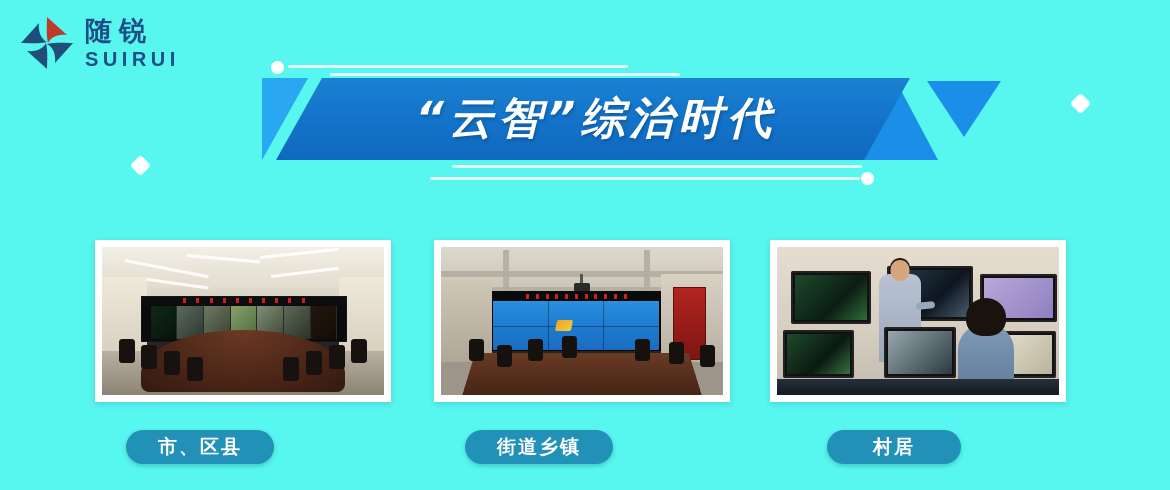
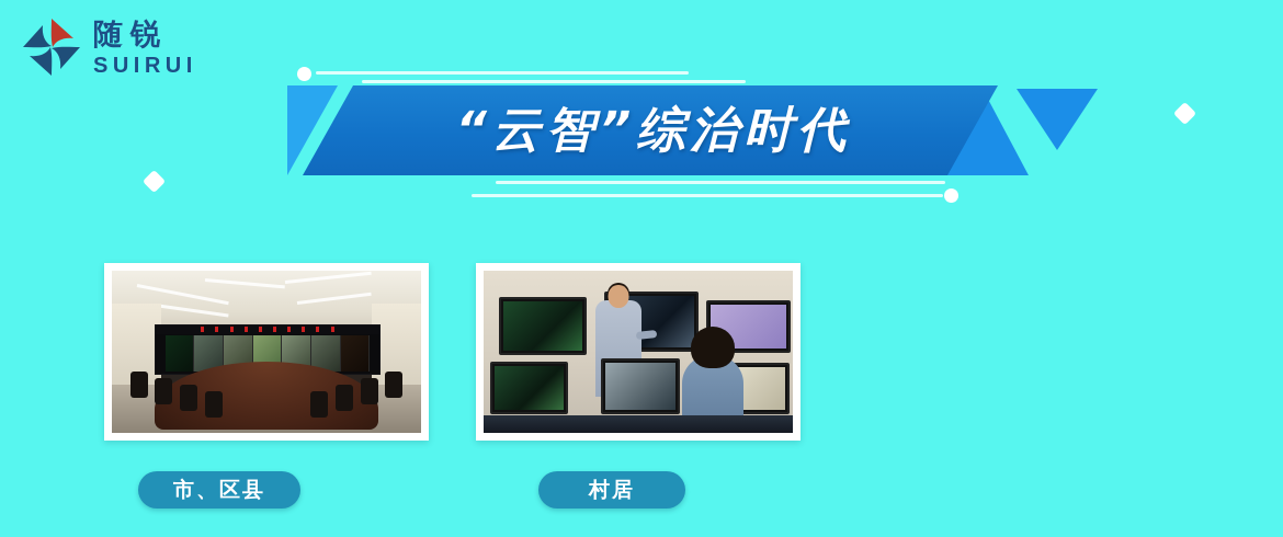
  随锐
  SUIRUI
  “云智”综治时代
  市、区县
- 街道乡镇
  村居
